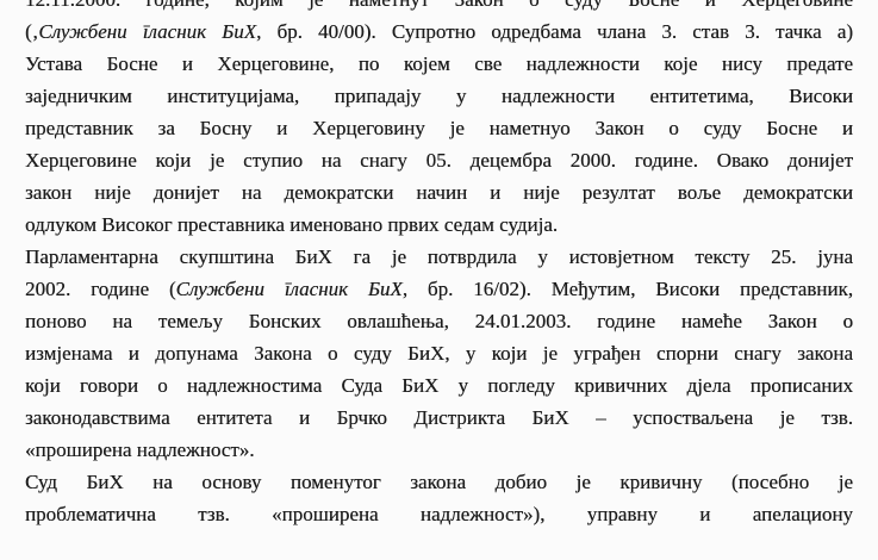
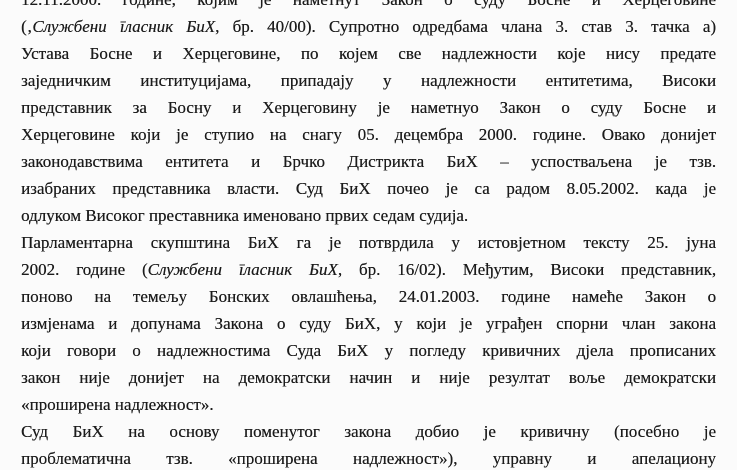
  (‚Службени гласник БиХ, бр. 40/00). Супротно одредбама члана 3. став 3. тачка а)
  Устава Босне и Херцеговине, по којем све надлежности које нису предате
  заједничким институцијама, припадају у надлежности ентитетима, Високи
  представник за Босну и Херцеговину је наметнуо Закон о суду Босне и
  Херцеговине који је ступио на снагу 05. децембра 2000. године. Овако донијет
- закон није донијет на демократски начин и није резултат воље демократски
+ законодавствима ентитета и Брчко Дистрикта БиХ – успостваљена је тзв.
+ изабраних представника власти. Суд БиХ почео је са радом 8.05.2002. када је
  одлуком Високог преставника именовано првих седам судија.
  Парламентарна скупштина БиХ га је потврдила у истовјетном тексту 25. јуна
  2002. године (Службени гласник БиХ, бр. 16/02). Међутим, Високи представник,
  поново на темељу Бонских овлашћења, 24.01.2003. године намеће Закон о
- измјенама и допунама Закона о суду БиХ, у који је уграђен спорни снагу закона
+ измјенама и допунама Закона о суду БиХ, у који је уграђен спорни члан закона
  који говори о надлежностима Суда БиХ у погледу кривичних дјела прописаних
- законодавствима ентитета и Брчко Дистрикта БиХ – успостваљена је тзв.
+ закон није донијет на демократски начин и није резултат воље демократски
  «проширена надлежност».
  Суд БиХ на основу поменутог закона добио је кривичну (посебно је
  проблематична тзв. «проширена надлежност»), управну и апелациону
